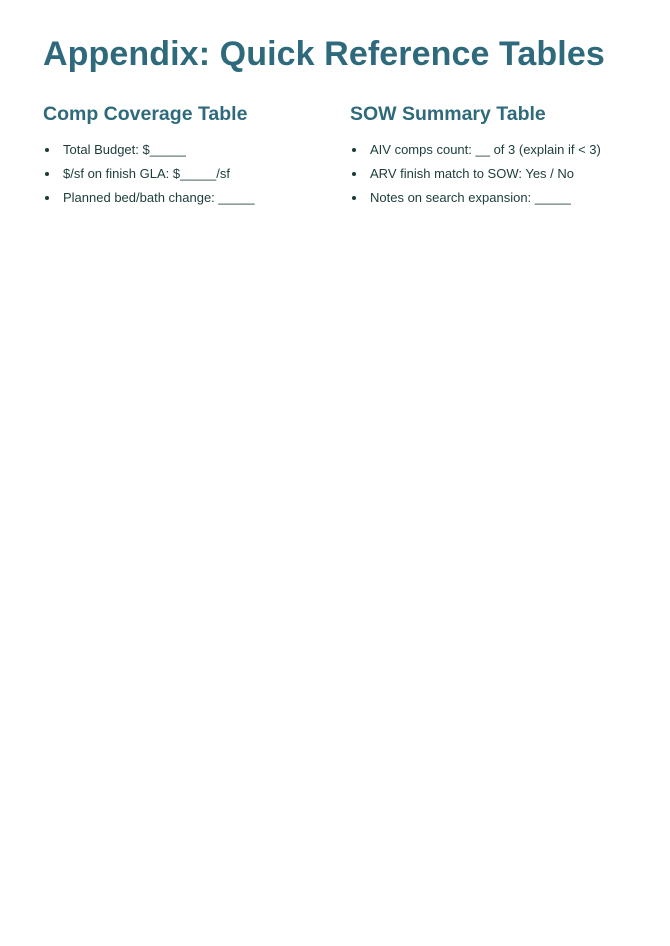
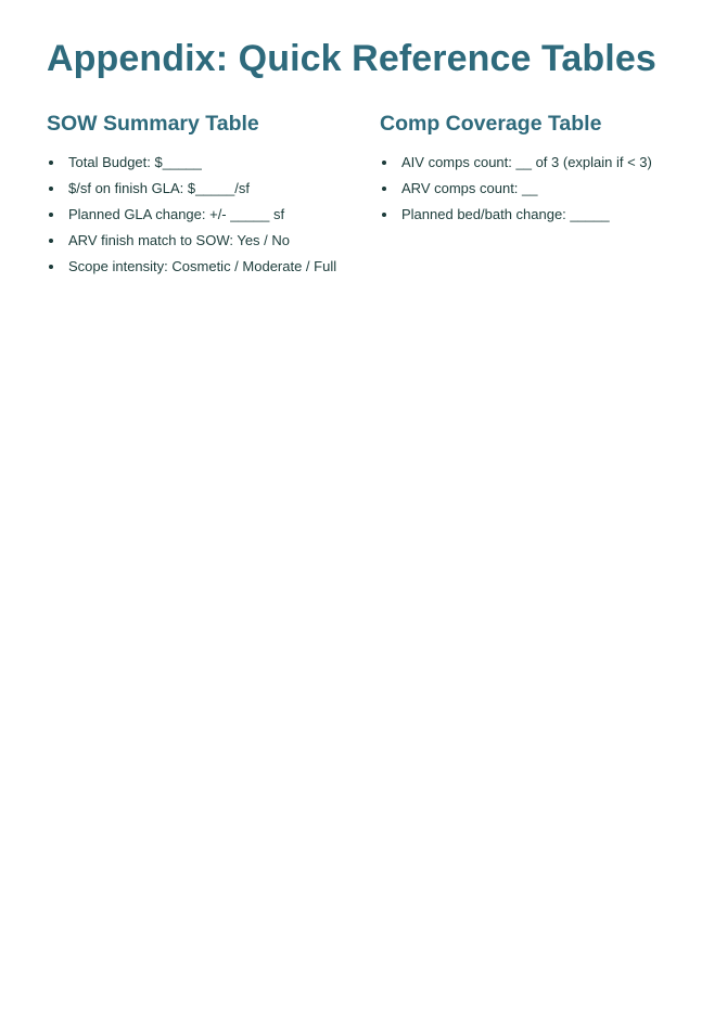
  Appendix: Quick Reference Tables
- Comp Coverage Table
+ SOW Summary Table
  Total Budget: $_____
  $/sf on finish GLA: $_____/sf
+ Planned GLA change: +/- _____ sf
- Planned bed/bath change: _____
+ ARV finish match to SOW: Yes / No
+ Scope intensity: Cosmetic / Moderate / Full
- SOW Summary Table
+ Comp Coverage Table
  AIV comps count: __ of 3 (explain if < 3)
+ ARV comps count: __
- ARV finish match to SOW: Yes / No
+ Planned bed/bath change: _____
- Notes on search expansion: _____
